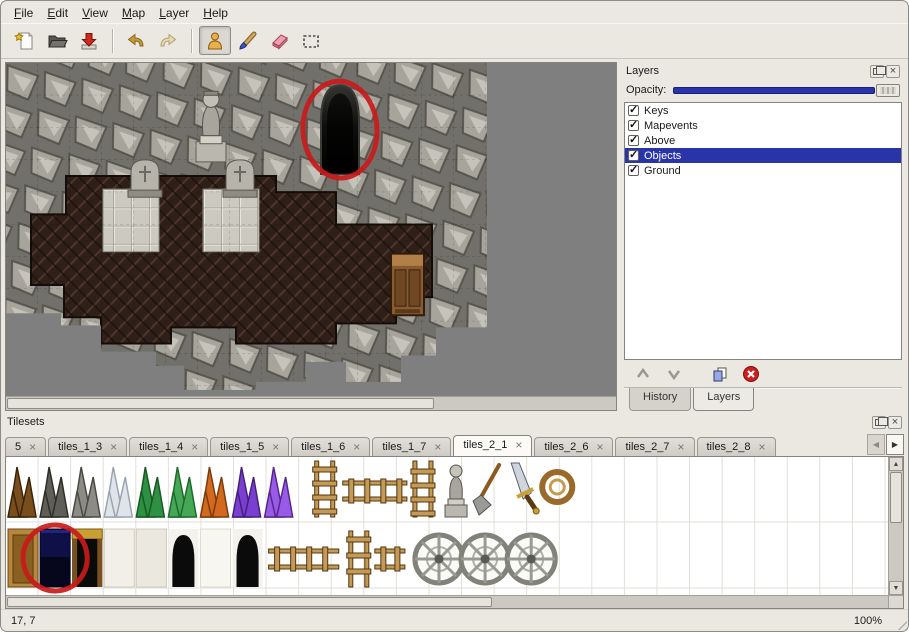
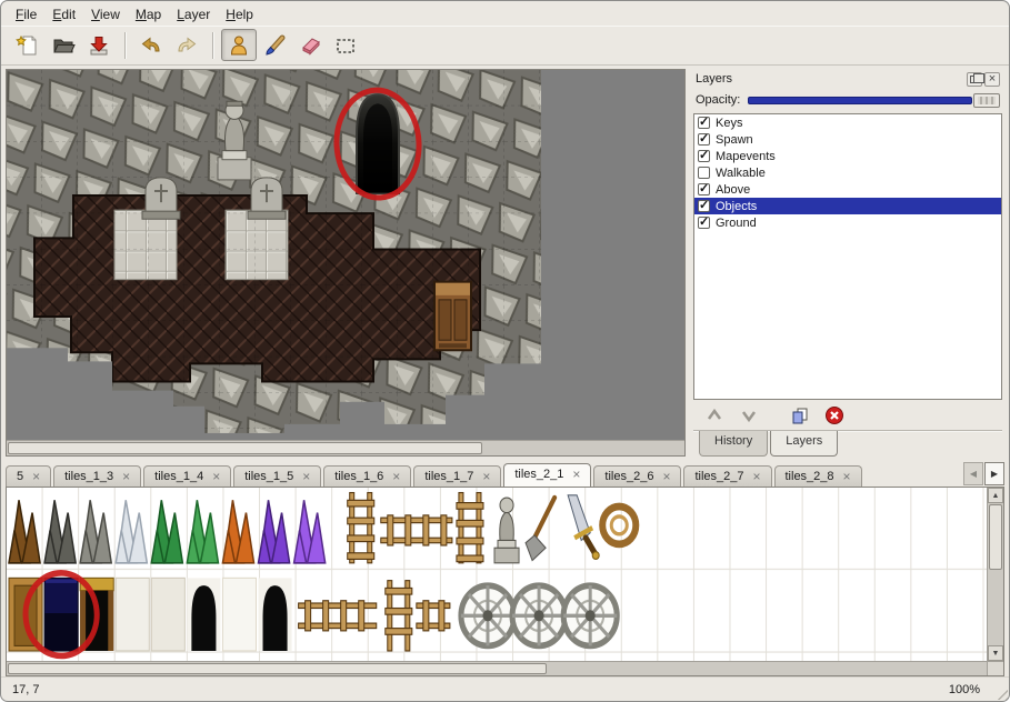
  File
  Edit
  View
  Map
  Layer
  Help
  Layers
  Opacity:
  Keys
+ Spawn
  Mapevents
+ Walkable
  Above
  Objects
  Ground
  History
  Layers
- Tilesets
  5
  tiles_1_3
  tiles_1_4
  tiles_1_5
  tiles_1_6
  tiles_1_7
  tiles_2_1
  tiles_2_6
  tiles_2_7
  tiles_2_8
  ◀
  ▶
  17, 7
  100%
